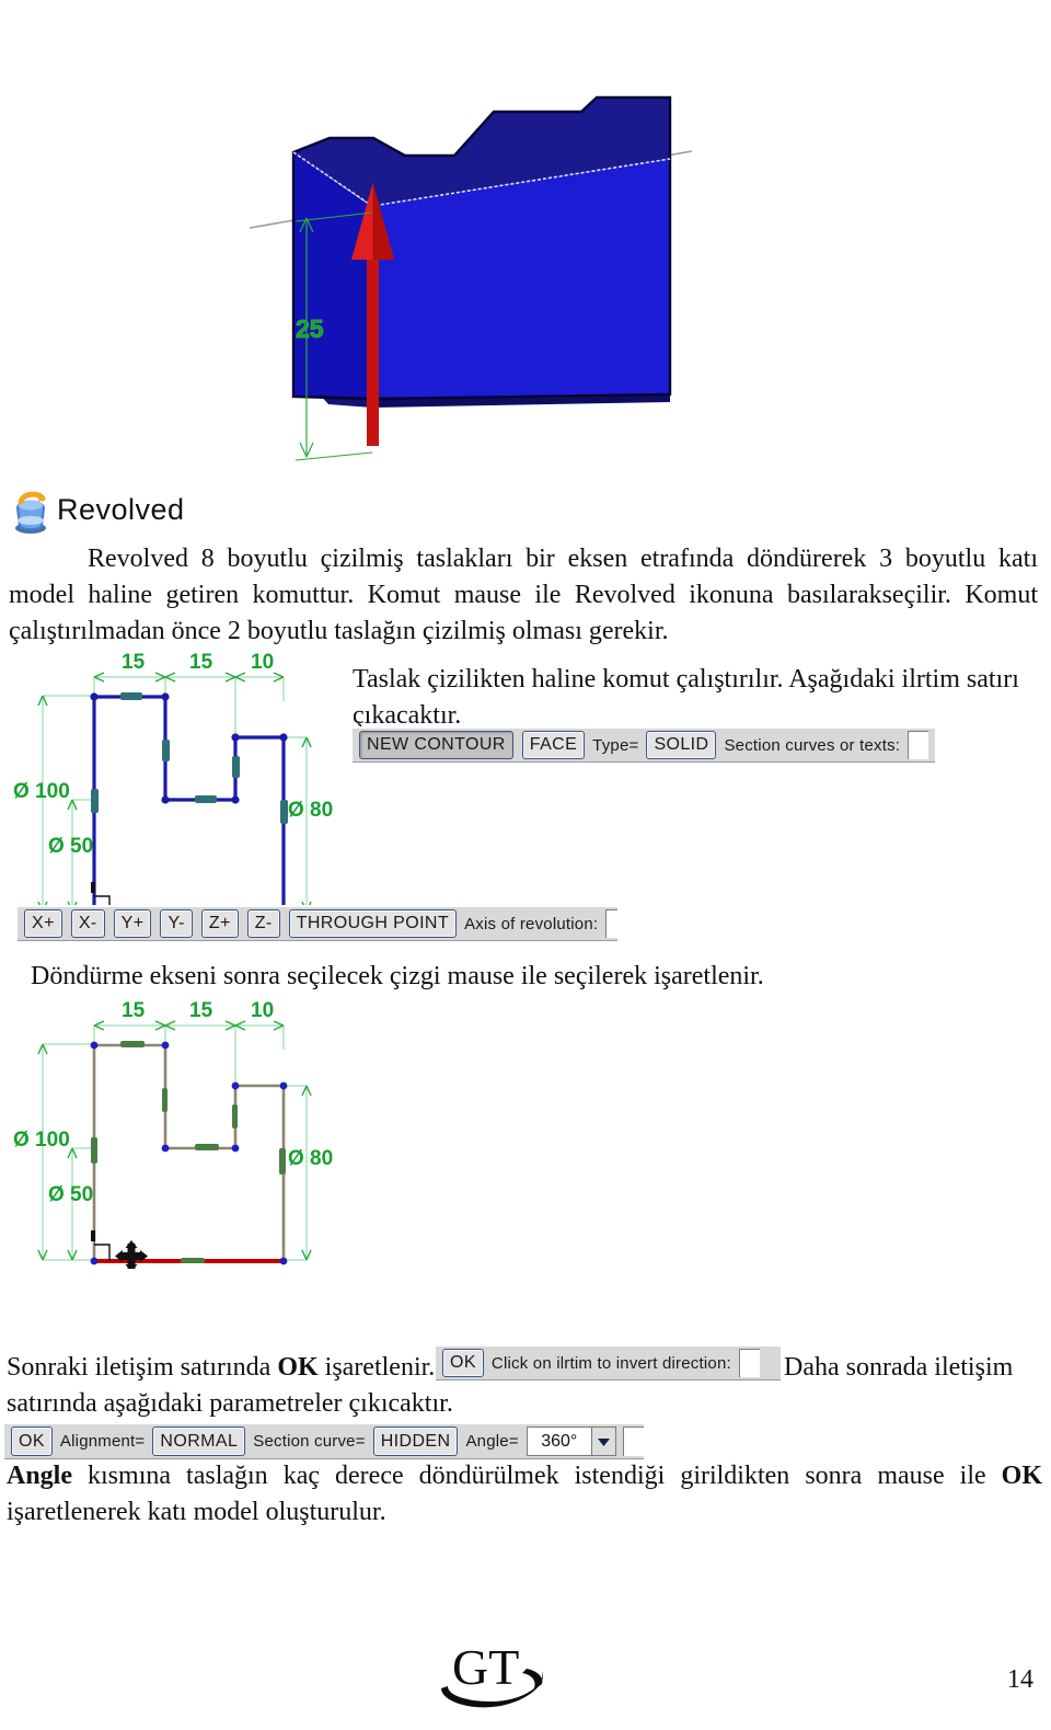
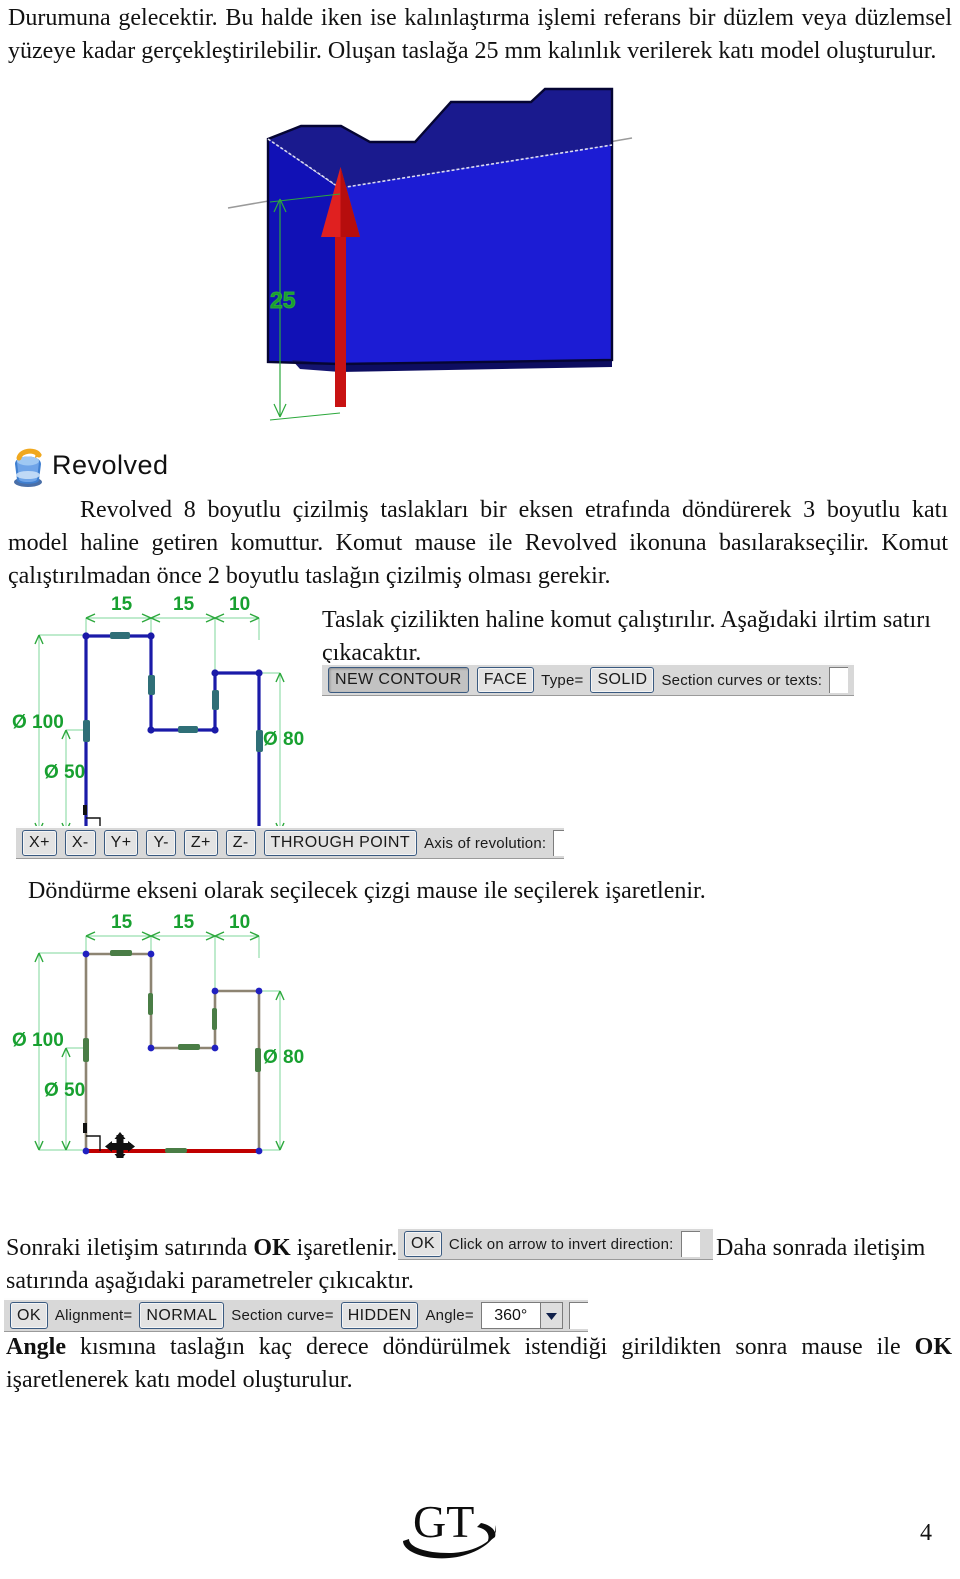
+ Durumuna gelecektir. Bu halde iken ise kalınlaştırma işlemi referans bir düzlem veya düzlemsel yüzeye kadar gerçekleştirilebilir. Oluşan taslağa 25 mm kalınlık verilerek katı model oluşturulur.
  25
  Revolved
  Revolved 8 boyutlu çizilmiş taslakları bir eksen etrafında döndürerek 3 boyutlu katı model haline getiren komuttur. Komut mause ile Revolved ikonuna basılarakseçilir. Komut çalıştırılmadan önce 2 boyutlu taslağın çizilmiş olması gerekir.
  15
  15
  10
  Ø 100
  Ø 50
  Ø 80
  Taslak çizilikten haline komut çalıştırılır. Aşağıdaki ilrtim satırı çıkacaktır.
  NEW CONTOUR
  FACE
  Type=
  SOLID
  Section curves or texts:
  X+
  X-
  Y+
  Y-
  Z+
  Z-
  THROUGH POINT
  Axis of revolution:
- Döndürme ekseni sonra seçilecek çizgi mause ile seçilerek işaretlenir.
+ Döndürme ekseni olarak seçilecek çizgi mause ile seçilerek işaretlenir.
  15
  15
  10
  Ø 100
  Ø 50
  Ø 80
  OK
- Click on ilrtim to invert direction:
+ Click on arrow to invert direction:
  Sonraki iletişim satırında OK işaretlenir.
  Daha sonrada iletişim
  satırında aşağıdaki parametreler çıkıcaktır.
  OK
  Alignment=
  NORMAL
  Section curve=
  HIDDEN
  Angle=
  360°
  Angle kısmına taslağın kaç derece döndürülmek istendiği girildikten sonra mause ile OK işaretlenerek katı model oluşturulur.
  GT
- 14
+ 4
